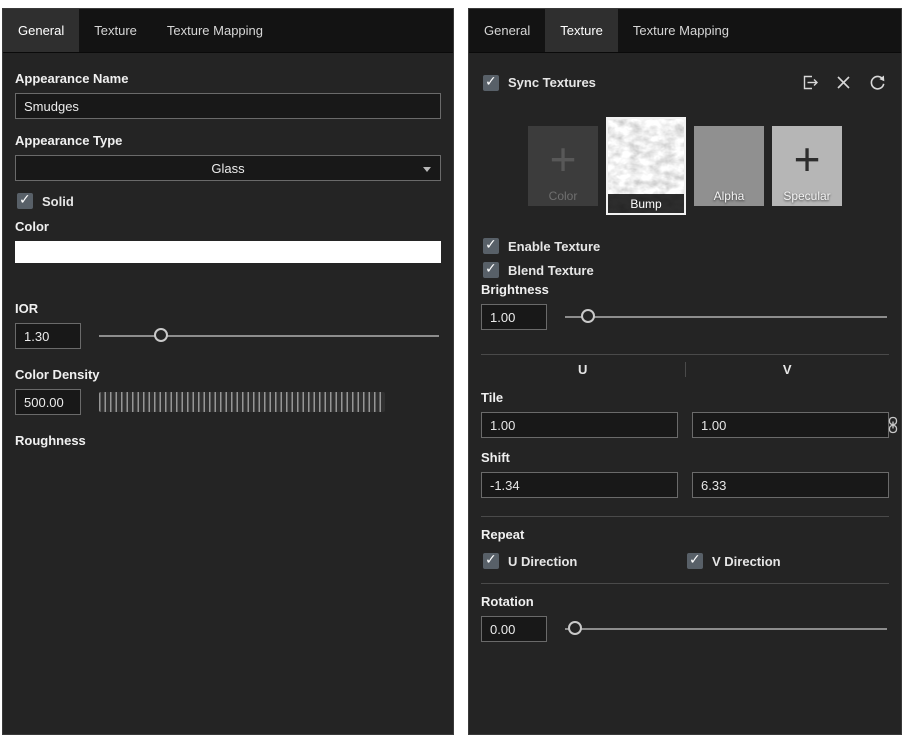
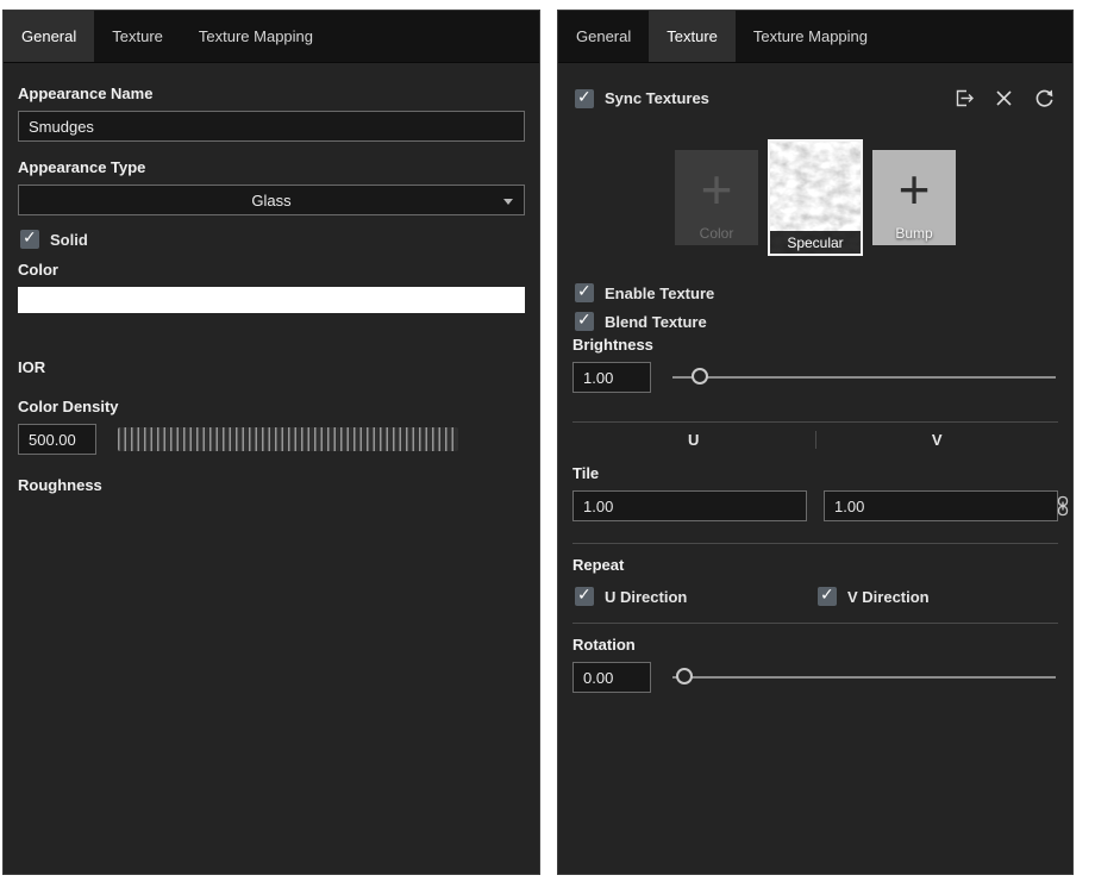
  General
  Texture
  Texture Mapping
  Appearance Name
  Smudges
  Appearance Type
  Glass
  Solid
  Color
  IOR
- 1.30
  Color Density
  500.00
  Roughness
  General
  Texture
  Texture Mapping
  Sync Textures
  +
  Color
- Bump
+ Specular
- Alpha
  +
- Specular
+ Bump
  Enable Texture
  Blend Texture
  Brightness
  1.00
  U
  V
  Tile
  1.00
  1.00
- Shift
- -1.34
- 6.33
  Repeat
  U Direction
  V Direction
  Rotation
  0.00
